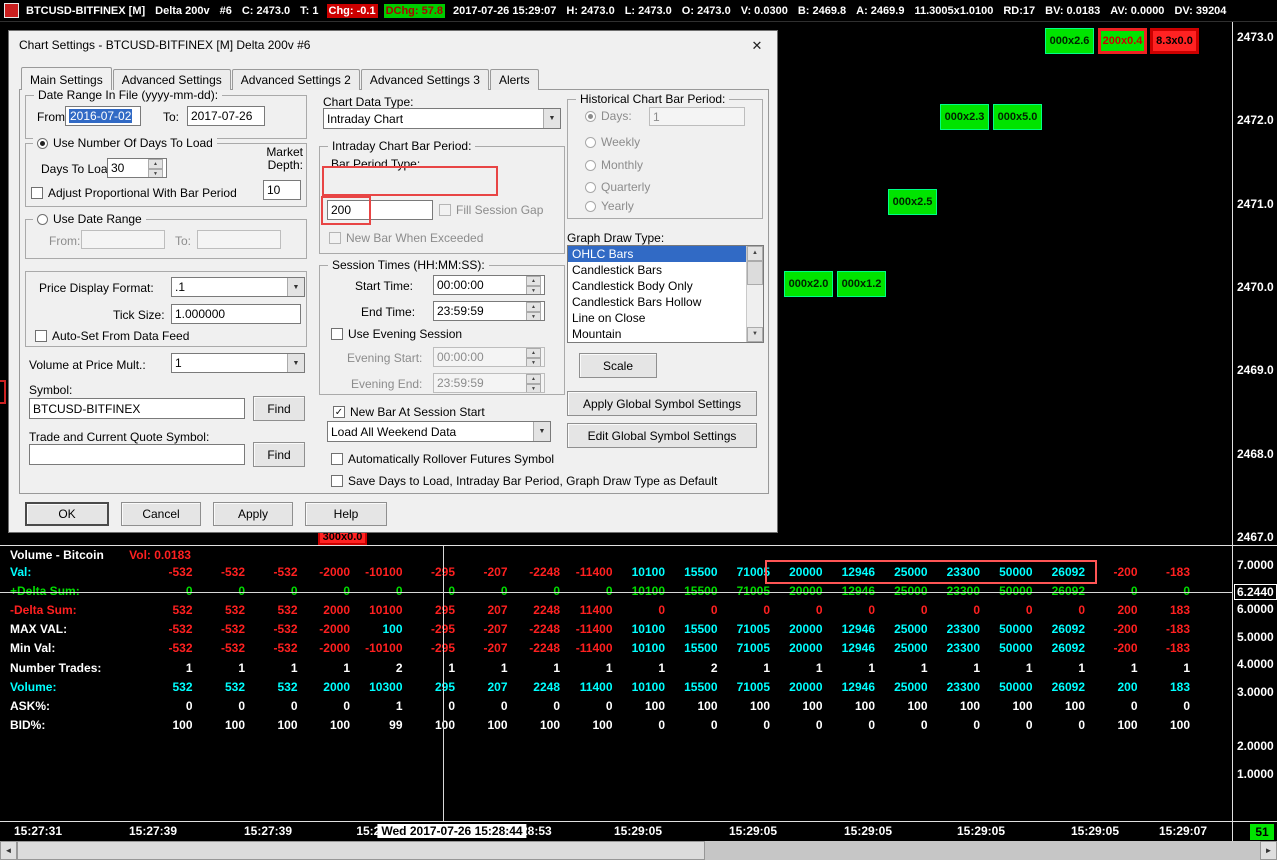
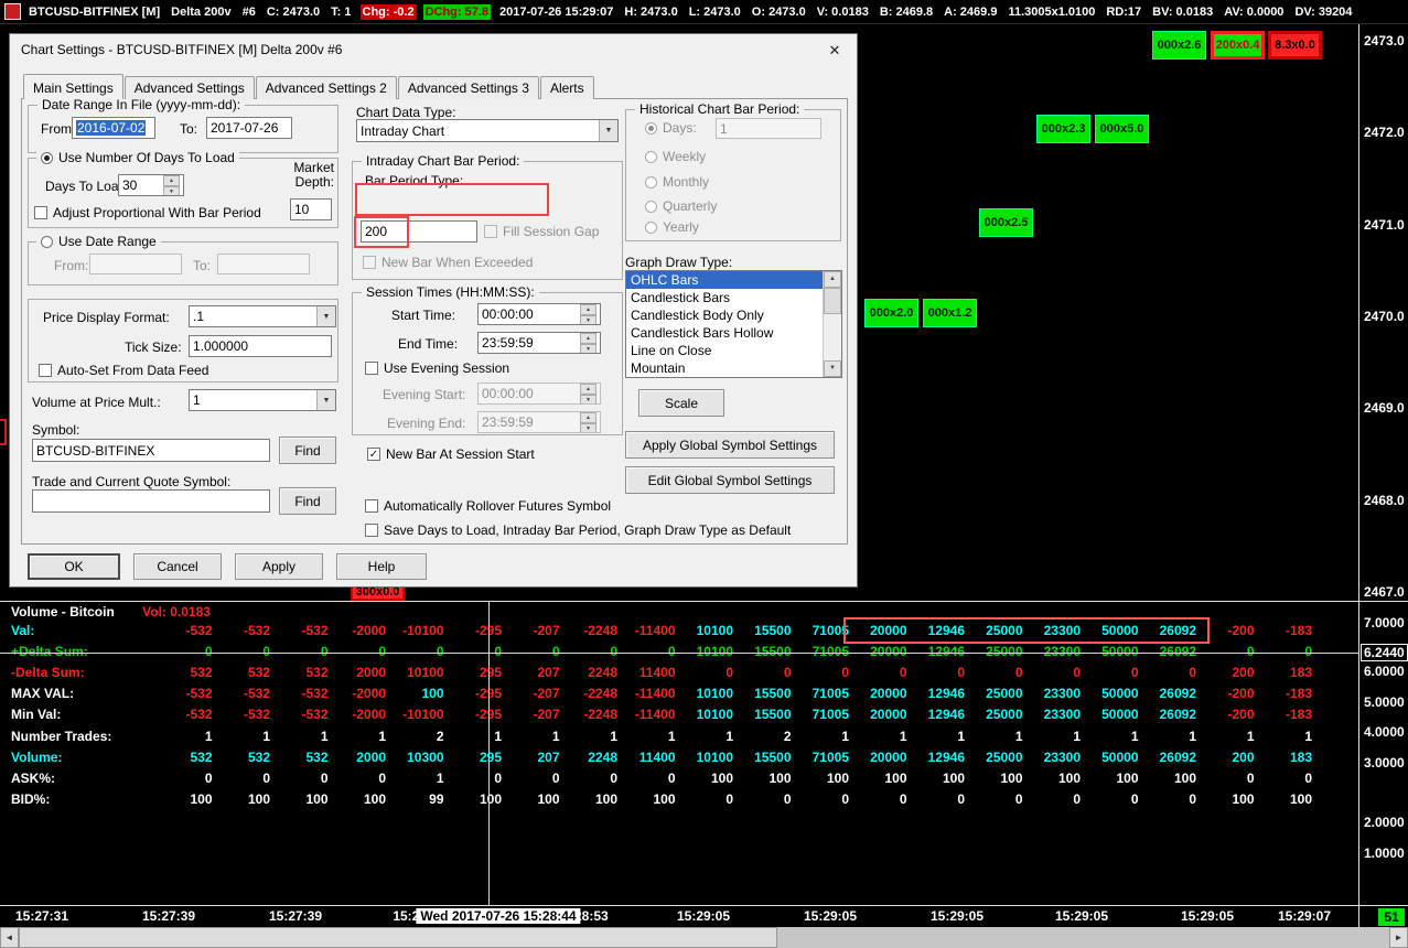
  BTCUSD-BITFINEX [M]
  Delta 200v
  #6
  C: 2473.0
  T: 1
- Chg: -0.1
+ Chg: -0.2
  DChg: 57.8
  2017-07-26 15:29:07
  H: 2473.0
  L: 2473.0
  O: 2473.0
- V: 0.0300
+ V: 0.0183
  B: 2469.8
  A: 2469.9
  11.3005x1.0100
  RD:17
  BV: 0.0183
  AV: 0.0000
  DV: 39204
  000x2.6
  200x0.4
  8.3x0.0
  000x2.3
  000x5.0
  000x2.5
  000x2.0
  000x1.2
  300x0.0
  2473.0
  2472.0
  2471.0
  2470.0
  2469.0
  2468.0
  2467.0
  7.0000
  6.2440
  6.0000
  5.0000
  4.0000
  3.0000
  2.0000
  1.0000
  Volume - Bitcoin Vol: 0.0183
  Val:
  -532
  -532
  -532
  -2000
  -10100
  -295
  -207
  -2248
  -11400
  10100
  15500
  71005
  20000
  12946
  25000
  23300
  50000
  26092
  -200
  -183
  +Delta Sum:
  0
  0
  0
  0
  0
  0
  0
  0
  0
  10100
  15500
  71005
  20000
  12946
  25000
  23300
  50000
  26092
  0
  0
  -Delta Sum:
  532
  532
  532
  2000
  10100
  295
  207
  2248
  11400
  0
  0
  0
  0
  0
  0
  0
  0
  0
  200
  183
  MAX VAL:
  -532
  -532
  -532
  -2000
  100
  -295
  -207
  -2248
  -11400
  10100
  15500
  71005
  20000
  12946
  25000
  23300
  50000
  26092
  -200
  -183
  Min Val:
  -532
  -532
  -532
  -2000
  -10100
  -295
  -207
  -2248
  -11400
  10100
  15500
  71005
  20000
  12946
  25000
  23300
  50000
  26092
  -200
  -183
  Number Trades:
  1
  1
  1
  1
  2
  1
  1
  1
  1
  1
  2
  1
  1
  1
  1
  1
  1
  1
  1
  1
  Volume:
  532
  532
  532
  2000
  10300
  295
  207
  2248
  11400
  10100
  15500
  71005
  20000
  12946
  25000
  23300
  50000
  26092
  200
  183
  ASK%:
  0
  0
  0
  0
  1
  0
  0
  0
  0
  100
  100
  100
  100
  100
  100
  100
  100
  100
  0
  0
  BID%:
  100
  100
  100
  100
  99
  100
  100
  100
  100
  0
  0
  0
  0
  0
  0
  0
  0
  0
  100
  100
  15:27:31
  15:27:39
  15:27:39
  Wed 2017-07-26 15:28:44
  15:29:05
  15:29:05
  15:29:05
  15:29:05
  15:29:05
  15:29:07
  51
  ◄
  ►
  Chart Settings - BTCUSD-BITFINEX [M] Delta 200v #6
  ✕
  Main Settings
  Advanced Settings
  Advanced Settings 2
  Advanced Settings 3
  Alerts
  Date Range In File (yyyy-mm-dd):
  From
  2016-07-02
  To:
  2017-07-26
  Use Number Of Days To Load
  Days To Loa
  30
  Market Depth:
  Adjust Proportional With Bar Period
  10
  Use Date Range
  From:
  To:
  Price Display Format:
  .1
  Tick Size:
  1.000000
  Auto-Set From Data Feed
  Volume at Price Mult.:
  1
  Symbol:
  BTCUSD-BITFINEX
  Find
  Trade and Current Quote Symbol:
  Find
  Chart Data Type:
  Intraday Chart
  Intraday Chart Bar Period:
  Bar Period Type:
  200
  Fill Session Gap
  New Bar When Exceeded
  Session Times (HH:MM:SS):
  Start Time:
  00:00:00
  End Time:
  23:59:59
  Use Evening Session
  Evening Start:
  00:00:00
  Evening End:
  23:59:59
  ✓
  New Bar At Session Start
- Load All Weekend Data
  Automatically Rollover Futures Symbol
  Save Days to Load, Intraday Bar Period, Graph Draw Type as Default
  Historical Chart Bar Period:
  Days:
  1
  Weekly
  Monthly
  Quarterly
  Yearly
  Graph Draw Type:
  OHLC Bars
  Candlestick Bars
  Candlestick Body Only
  Candlestick Bars Hollow
  Line on Close
  Mountain
  Scale
  Apply Global Symbol Settings
  Edit Global Symbol Settings
  OK
  Cancel
  Apply
  Help
